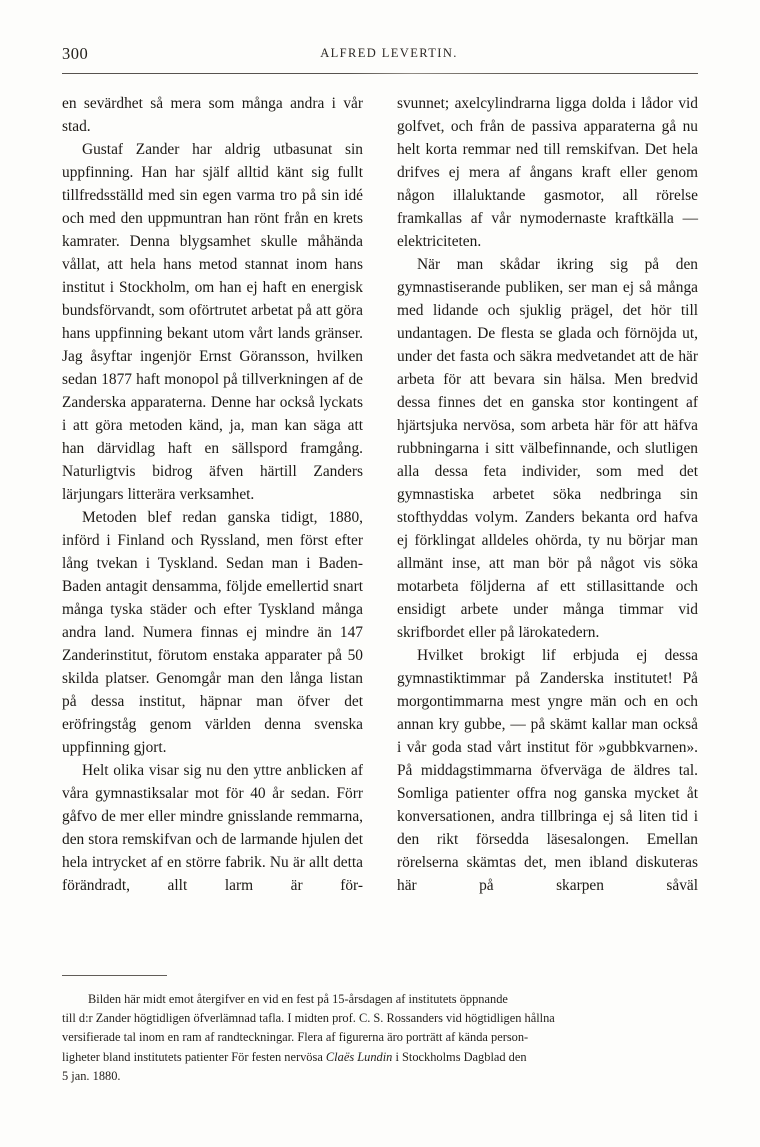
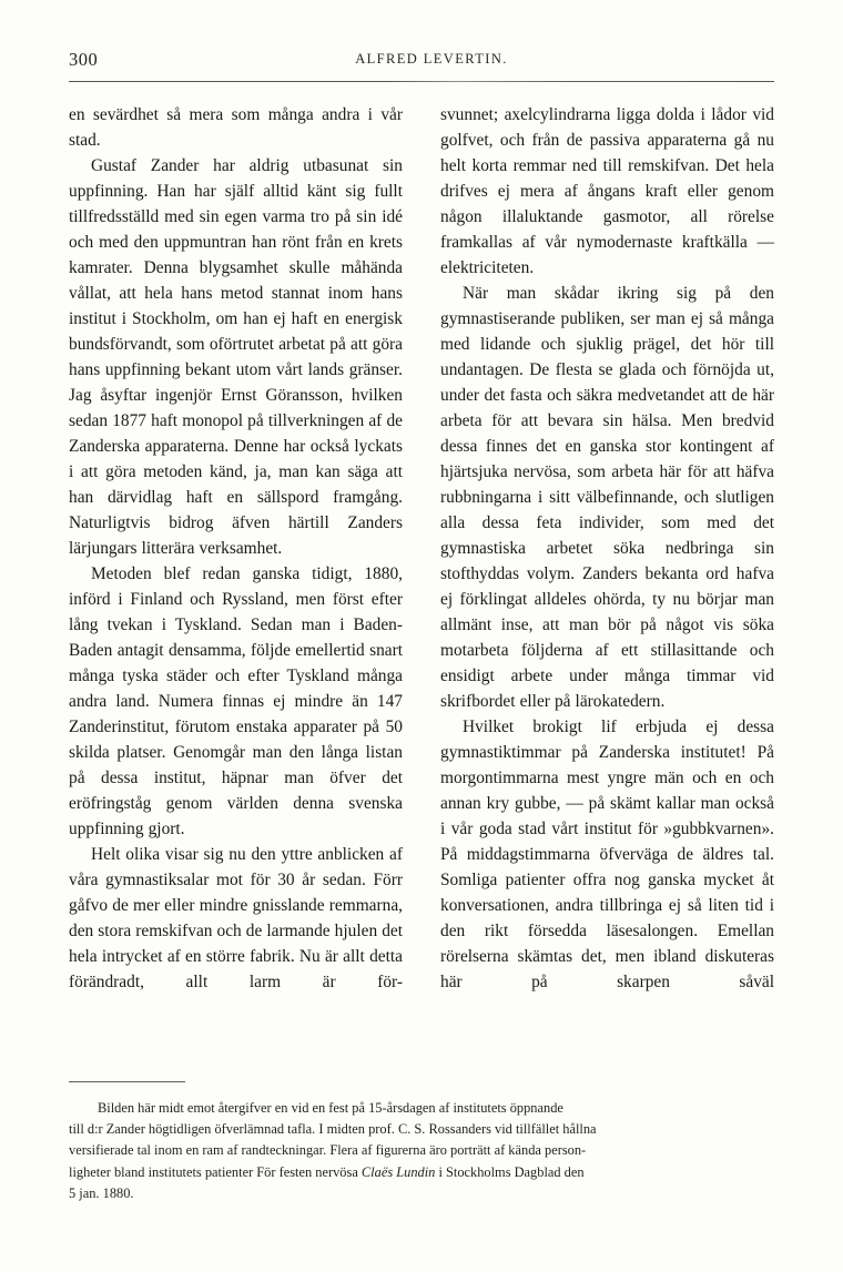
  300
  ALFRED LEVERTIN.
  en sevärdhet så mera som många andra i vår stad.
  Gustaf Zander har aldrig utbasunat sin uppfinning. Han har själf alltid känt sig fullt tillfredsställd med sin egen varma tro på sin idé och med den uppmuntran han rönt från en krets kamrater. Denna blygsamhet skulle måhända vållat, att hela hans metod stannat inom hans institut i Stockholm, om han ej haft en energisk bundsförvandt, som oförtrutet arbetat på att göra hans uppfinning bekant utom vårt lands gränser. Jag åsyftar ingenjör Ernst Göransson, hvilken sedan 1877 haft monopol på tillverkningen af de Zanderska apparaterna. Denne har också lyckats i att göra metoden känd, ja, man kan säga att han därvidlag haft en sällspord framgång. Naturligtvis bidrog äfven härtill Zanders lärjungars litterära verksamhet.
  Metoden blef redan ganska tidigt, 1880, införd i Finland och Ryssland, men först efter lång tvekan i Tyskland. Sedan man i Baden-Baden antagit densamma, följde emellertid snart många tyska städer och efter Tyskland många andra land. Numera finnas ej mindre än 147 Zanderinstitut, förutom enstaka apparater på 50 skilda platser. Genomgår man den långa listan på dessa institut, häpnar man öfver det eröfringståg genom världen denna svenska uppfinning gjort.
- Helt olika visar sig nu den yttre anblicken af våra gymnastiksalar mot för 40 år sedan. Förr gåfvo de mer eller mindre gnisslande remmarna, den stora remskifvan och de larmande hjulen det hela intrycket af en större fabrik. Nu är allt detta förändradt, allt larm är för-
+ Helt olika visar sig nu den yttre anblicken af våra gymnastiksalar mot för 30 år sedan. Förr gåfvo de mer eller mindre gnisslande remmarna, den stora remskifvan och de larmande hjulen det hela intrycket af en större fabrik. Nu är allt detta förändradt, allt larm är för-
  svunnet; axelcylindrarna ligga dolda i lådor vid golfvet, och från de passiva apparaterna gå nu helt korta remmar ned till remskifvan. Det hela drifves ej mera af ångans kraft eller genom någon illaluktande gasmotor, all rörelse framkallas af vår nymodernaste kraftkälla — elektriciteten.
  När man skådar ikring sig på den gymnastiserande publiken, ser man ej så många med lidande och sjuklig prägel, det hör till undantagen. De flesta se glada och förnöjda ut, under det fasta och säkra medvetandet att de här arbeta för att bevara sin hälsa. Men bredvid dessa finnes det en ganska stor kontingent af hjärtsjuka nervösa, som arbeta här för att häfva rubbningarna i sitt välbefinnande, och slutligen alla dessa feta individer, som med det gymnastiska arbetet söka nedbringa sin stofthyddas volym. Zanders bekanta ord hafva ej förklingat alldeles ohörda, ty nu börjar man allmänt inse, att man bör på något vis söka motarbeta följderna af ett stillasittande och ensidigt arbete under många timmar vid skrifbordet eller på lärokatedern.
  Hvilket brokigt lif erbjuda ej dessa gymnastiktimmar på Zanderska institutet! På morgontimmarna mest yngre män och en och annan kry gubbe, — på skämt kallar man också i vår goda stad vårt institut för »gubbkvarnen». På middagstimmarna öfverväga de äldres tal. Somliga patienter offra nog ganska mycket åt konversationen, andra tillbringa ej så liten tid i den rikt försedda läsesalongen. Emellan rörelserna skämtas det, men ibland diskuteras här på skarpen såväl
  Bilden här midt emot återgifver en vid en fest på 15-årsdagen af institutets öppnande
- till d:r Zander högtidligen öfverlämnad tafla. I midten prof. C. S. Rossanders vid högtidligen hållna
+ till d:r Zander högtidligen öfverlämnad tafla. I midten prof. C. S. Rossanders vid tillfället hållna
  versifierade tal inom en ram af randteckningar. Flera af figurerna äro porträtt af kända person-
  ligheter bland institutets patienter För festen nervösa Claës Lundin i Stockholms Dagblad den
  5 jan. 1880.
